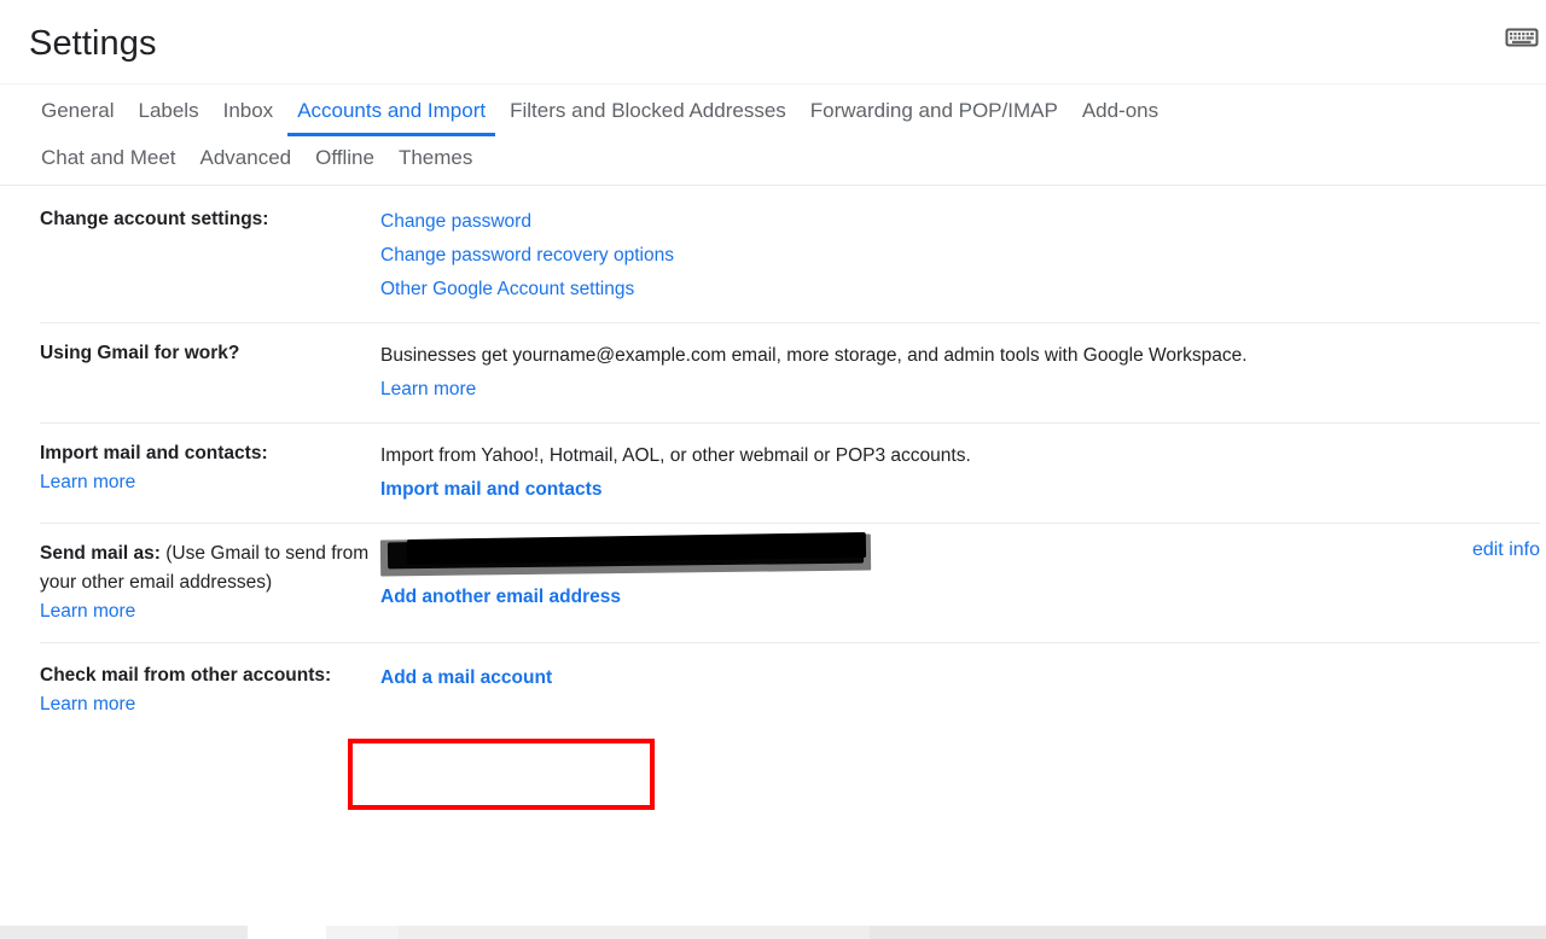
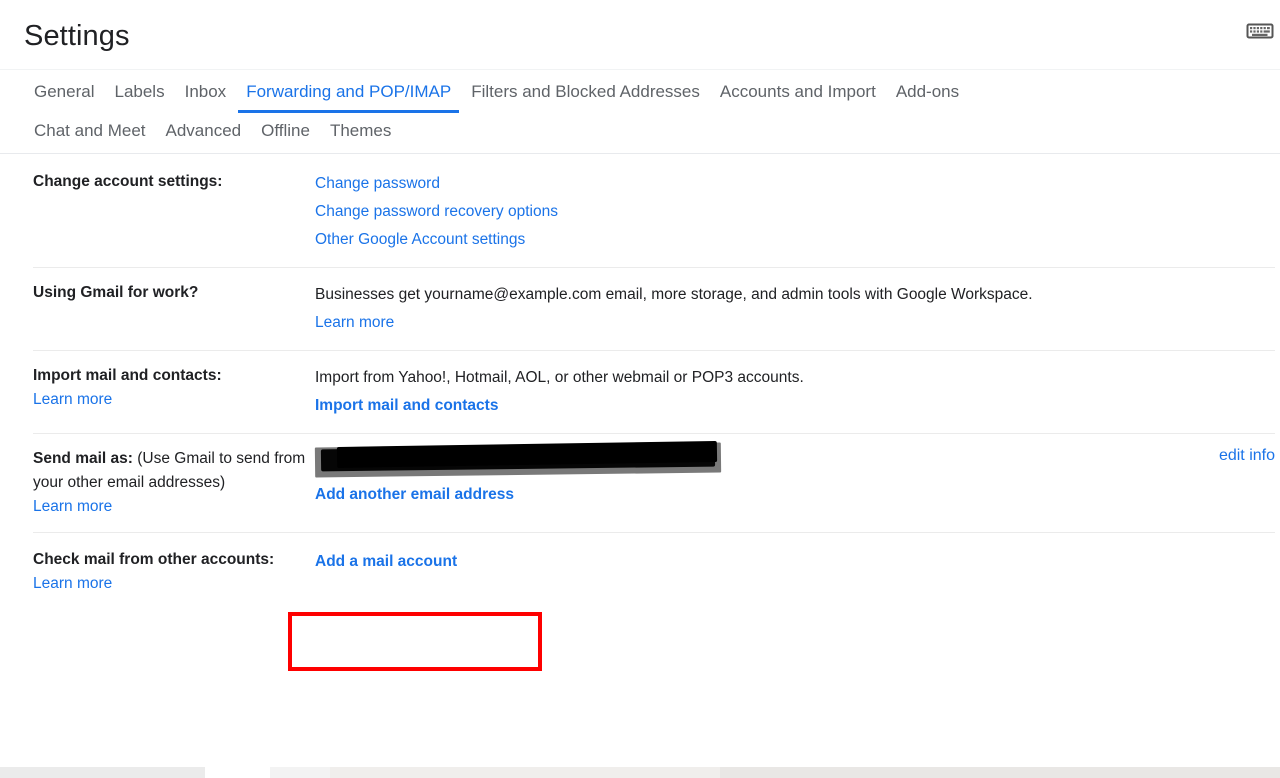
  Settings
  General
  Labels
  Inbox
- Accounts and Import
+ Forwarding and POP/IMAP
  Filters and Blocked Addresses
- Forwarding and POP/IMAP
+ Accounts and Import
  Add-ons
  Chat and Meet
  Advanced
  Offline
  Themes
  Change account settings:
  Change password
  Change password recovery options
  Other Google Account settings
  Using Gmail for work?
  Businesses get yourname@example.com email, more storage, and admin tools with Google Workspace.
  Learn more
  Import mail and contacts:
  Learn more
  Import from Yahoo!, Hotmail, AOL, or other webmail or POP3 accounts.
  Import mail and contacts
  Send mail as: (Use Gmail to send from your other email addresses)
  Learn more
  Add another email address
  edit info
  Check mail from other accounts:
  Learn more
  Add a mail account
